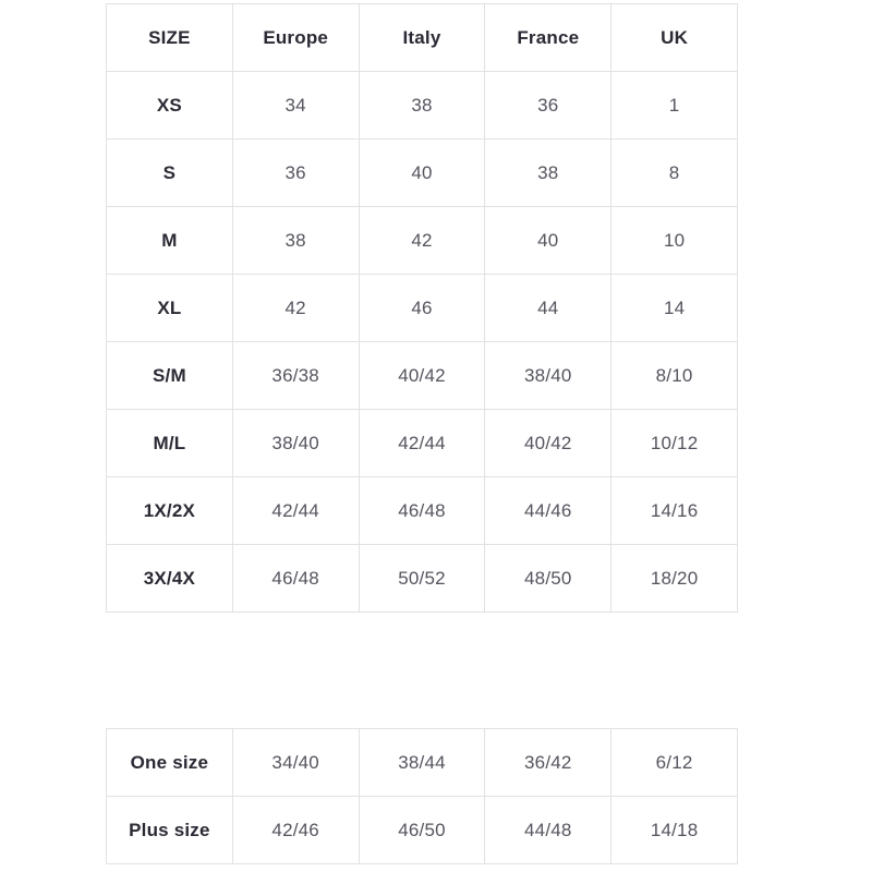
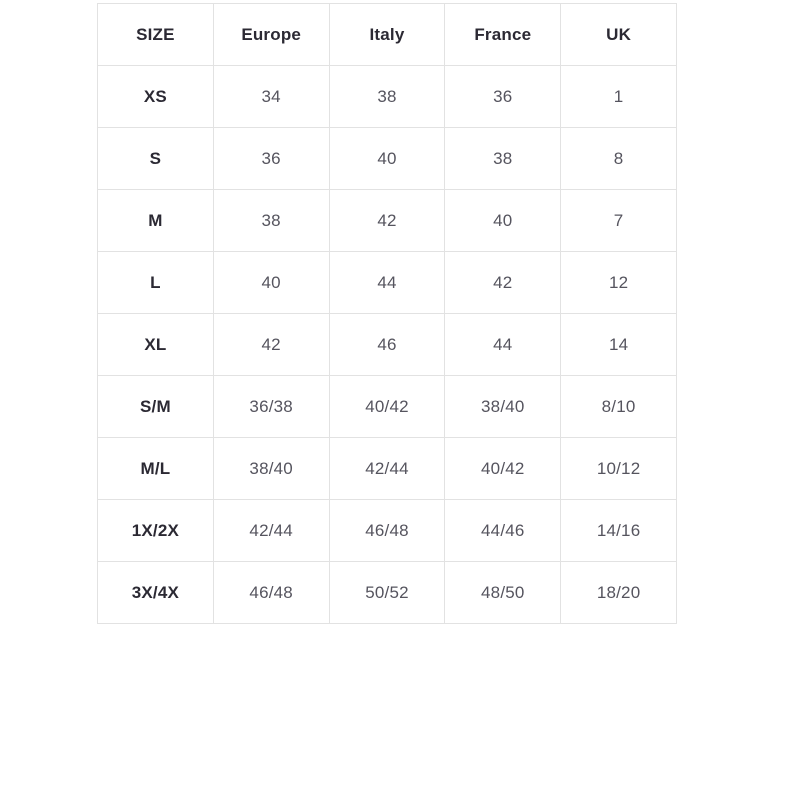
  SIZE	Europe	Italy	France	UK
  XS	34	38	36	1
  S	36	40	38	8
- M	38	42	40	10
+ M	38	42	40	7
+ L	40	44	42	12
  XL	42	46	44	14
  S/M	36/38	40/42	38/40	8/10
  M/L	38/40	42/44	40/42	10/12
  1X/2X	42/44	46/48	44/46	14/16
  3X/4X	46/48	50/52	48/50	18/20
- One size	34/40	38/44	36/42	6/12
- Plus size	42/46	46/50	44/48	14/18
